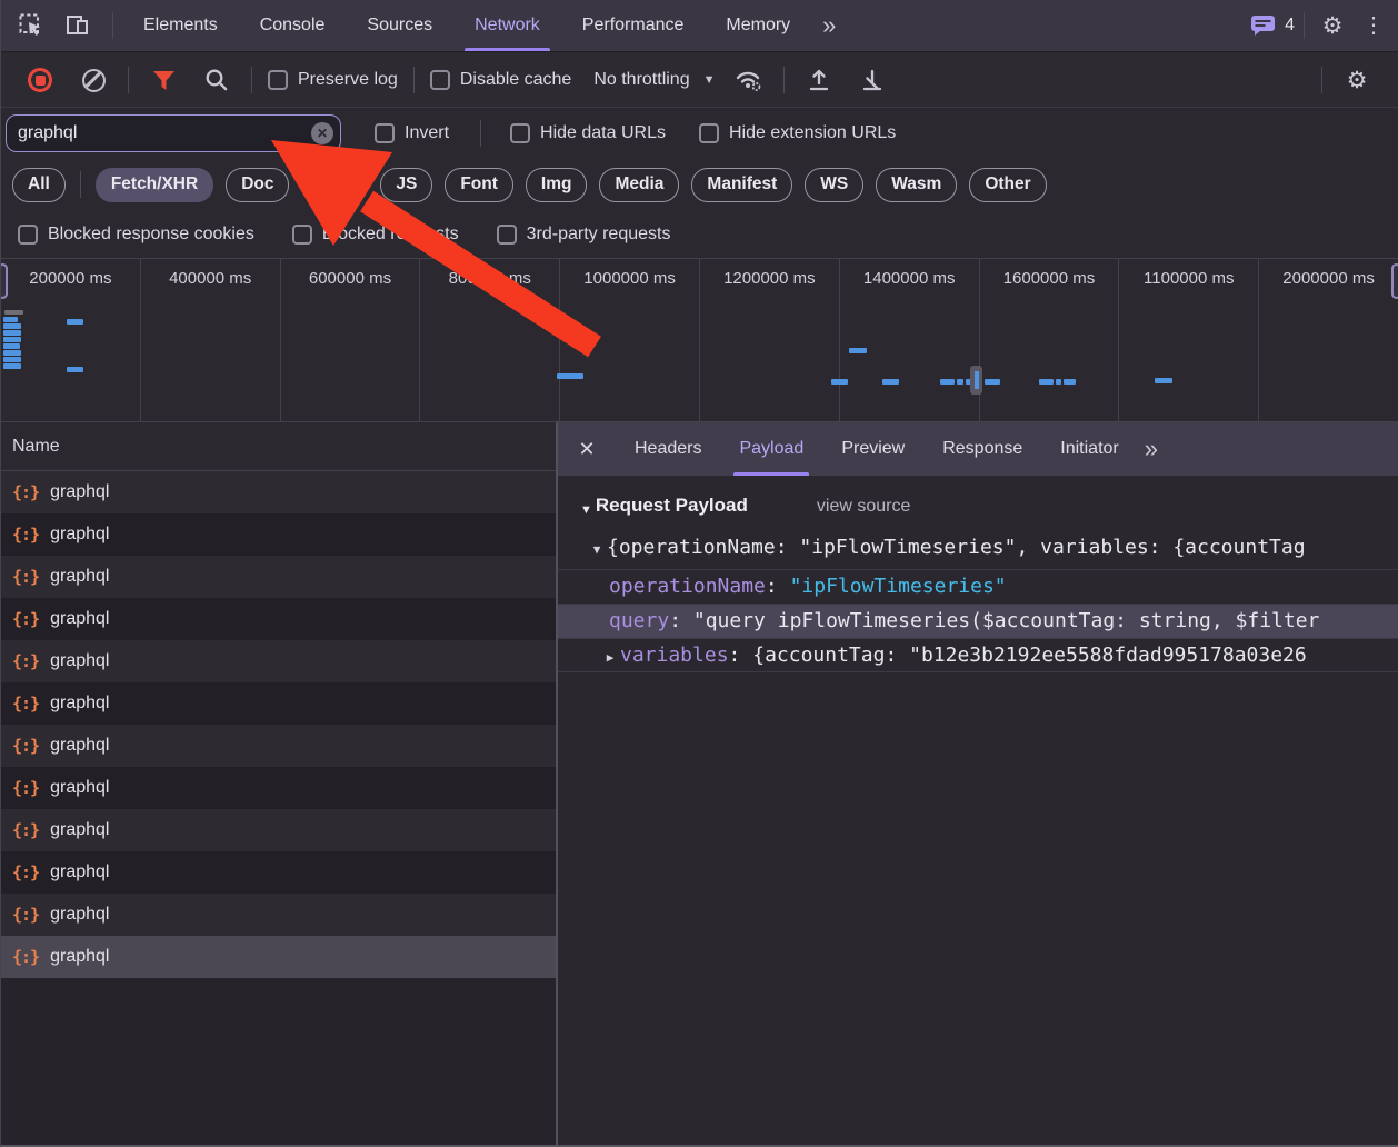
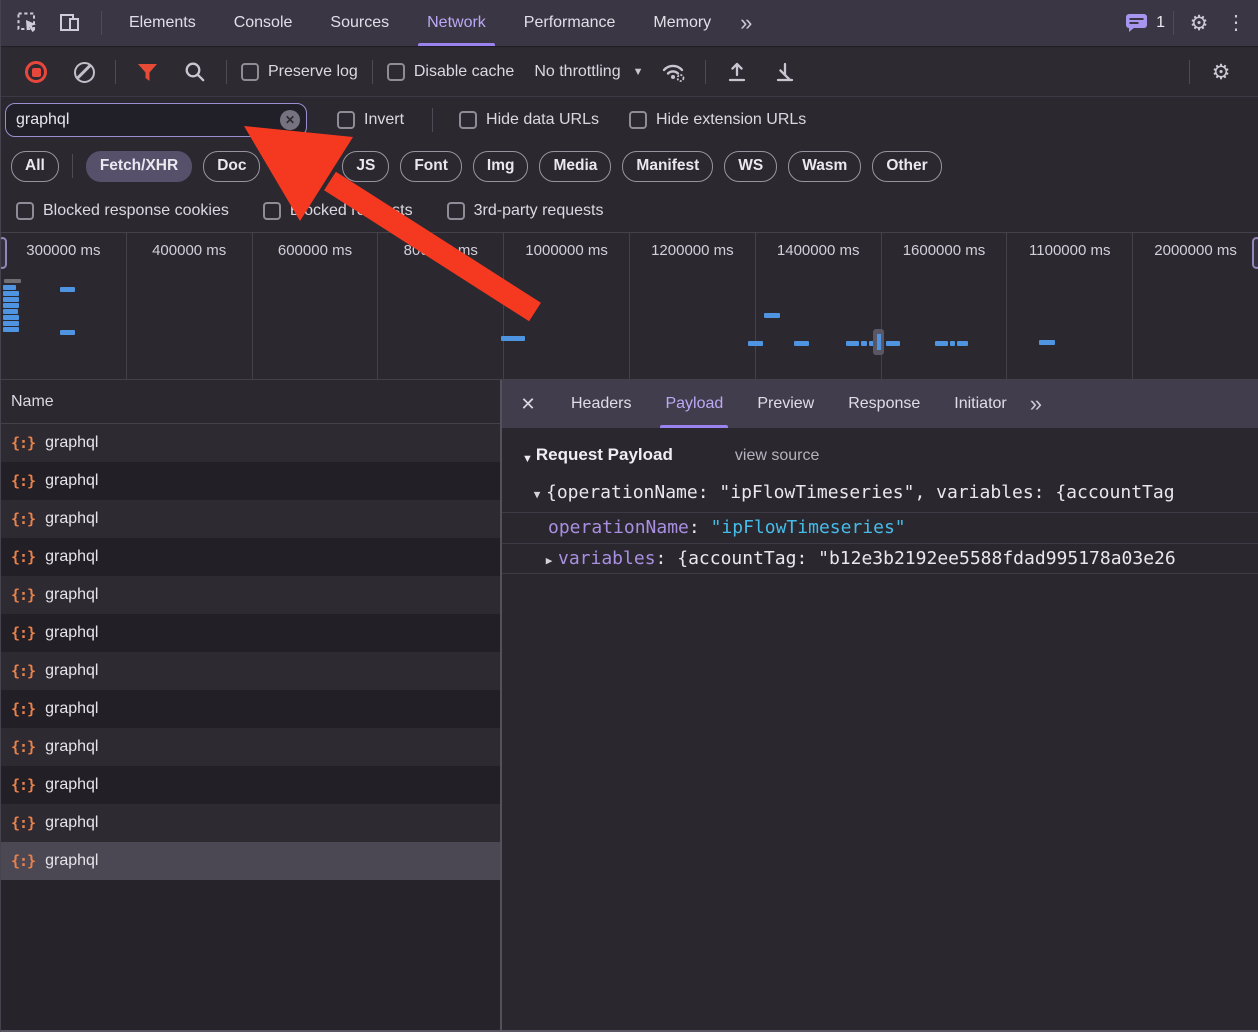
  Elements
  Console
  Sources
  Network
  Performance
  Memory
  »
- 4
+ 1
  ⚙
  ⋮
  Preserve log
  Disable cache
  No throttling
  ▼
  ⚙
  graphql
  ✕
  Invert
  Hide data URLs
  Hide extension URLs
  All
  Fetch/XHR
  Doc
  JS
  Font
  Img
  Media
  Manifest
  WS
  Wasm
  Other
  Blocked response cookies
  3rd-party requests
- 200000 ms
+ 300000 ms
  400000 ms
  600000 ms
  1000000 ms
  1200000 ms
  1400000 ms
  1600000 ms
  1100000 ms
  2000000 ms
  Name
  {:}
  graphql
  {:}
  graphql
  {:}
  graphql
  {:}
  graphql
  {:}
  graphql
  {:}
  graphql
  {:}
  graphql
  {:}
  graphql
  {:}
  graphql
  {:}
  graphql
  {:}
  graphql
  {:}
  graphql
  ✕
  Headers
  Payload
  Preview
  Response
  Initiator
  »
  ▼
  Request Payload
  view source
  ▼ {operationName: "ipFlowTimeseries", variables: {accountTag
  operationName: "ipFlowTimeseries"
- query: "query ipFlowTimeseries($accountTag: string, $filter
  ▶ variables: {accountTag: "b12e3b2192ee5588fdad995178a03e26
